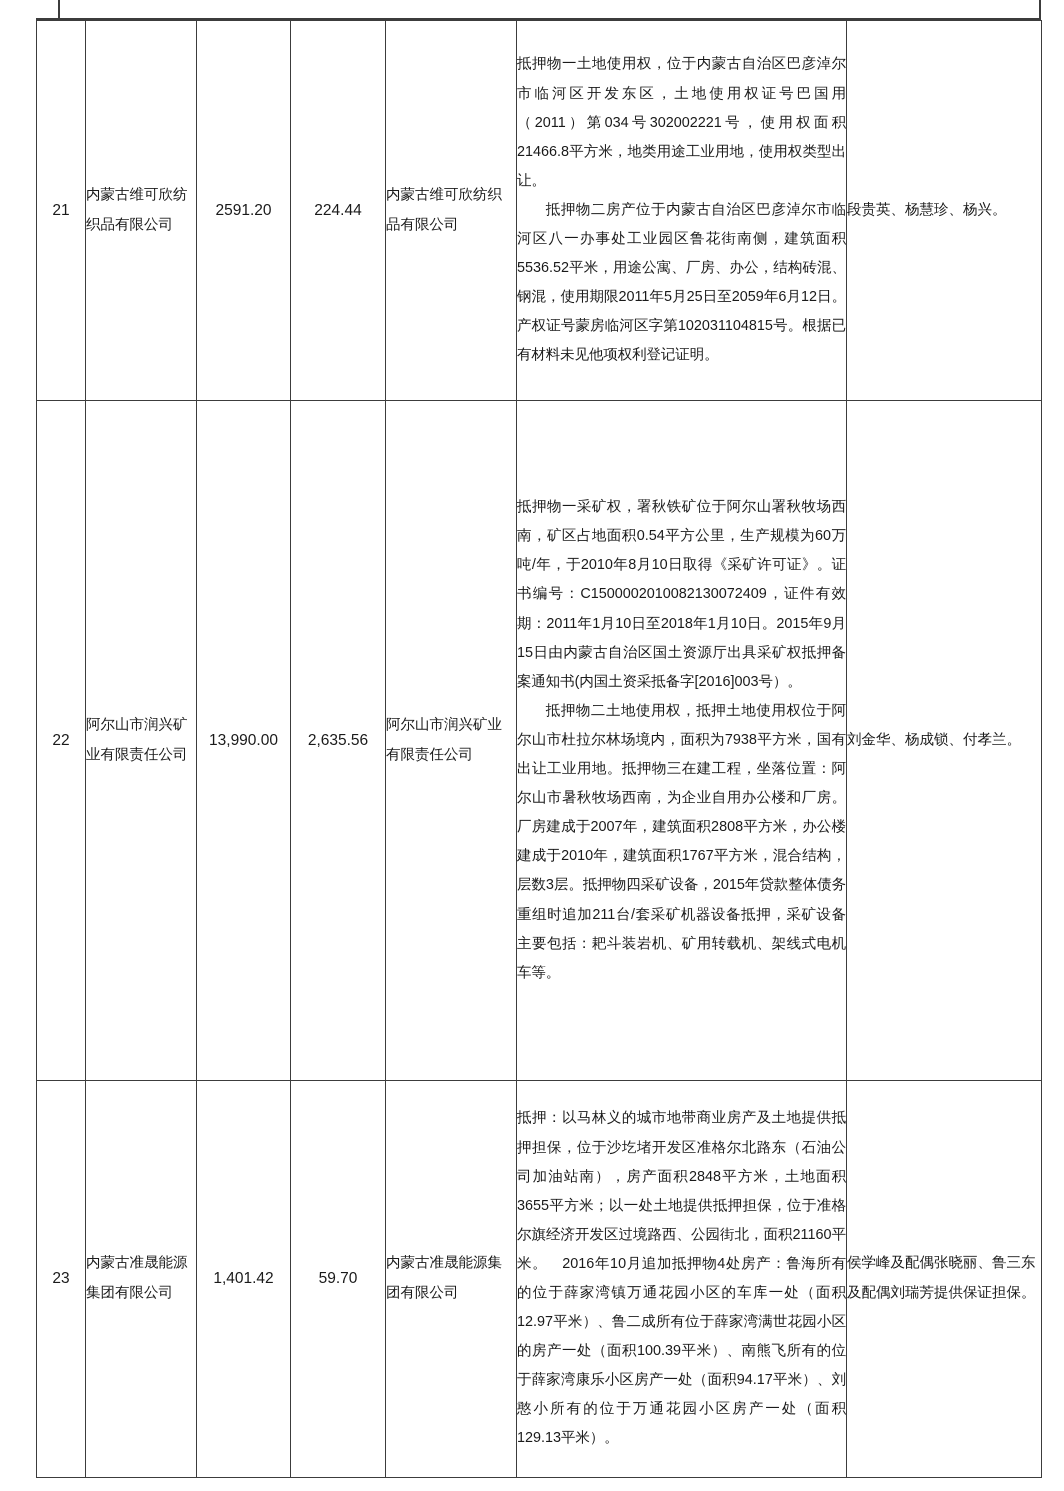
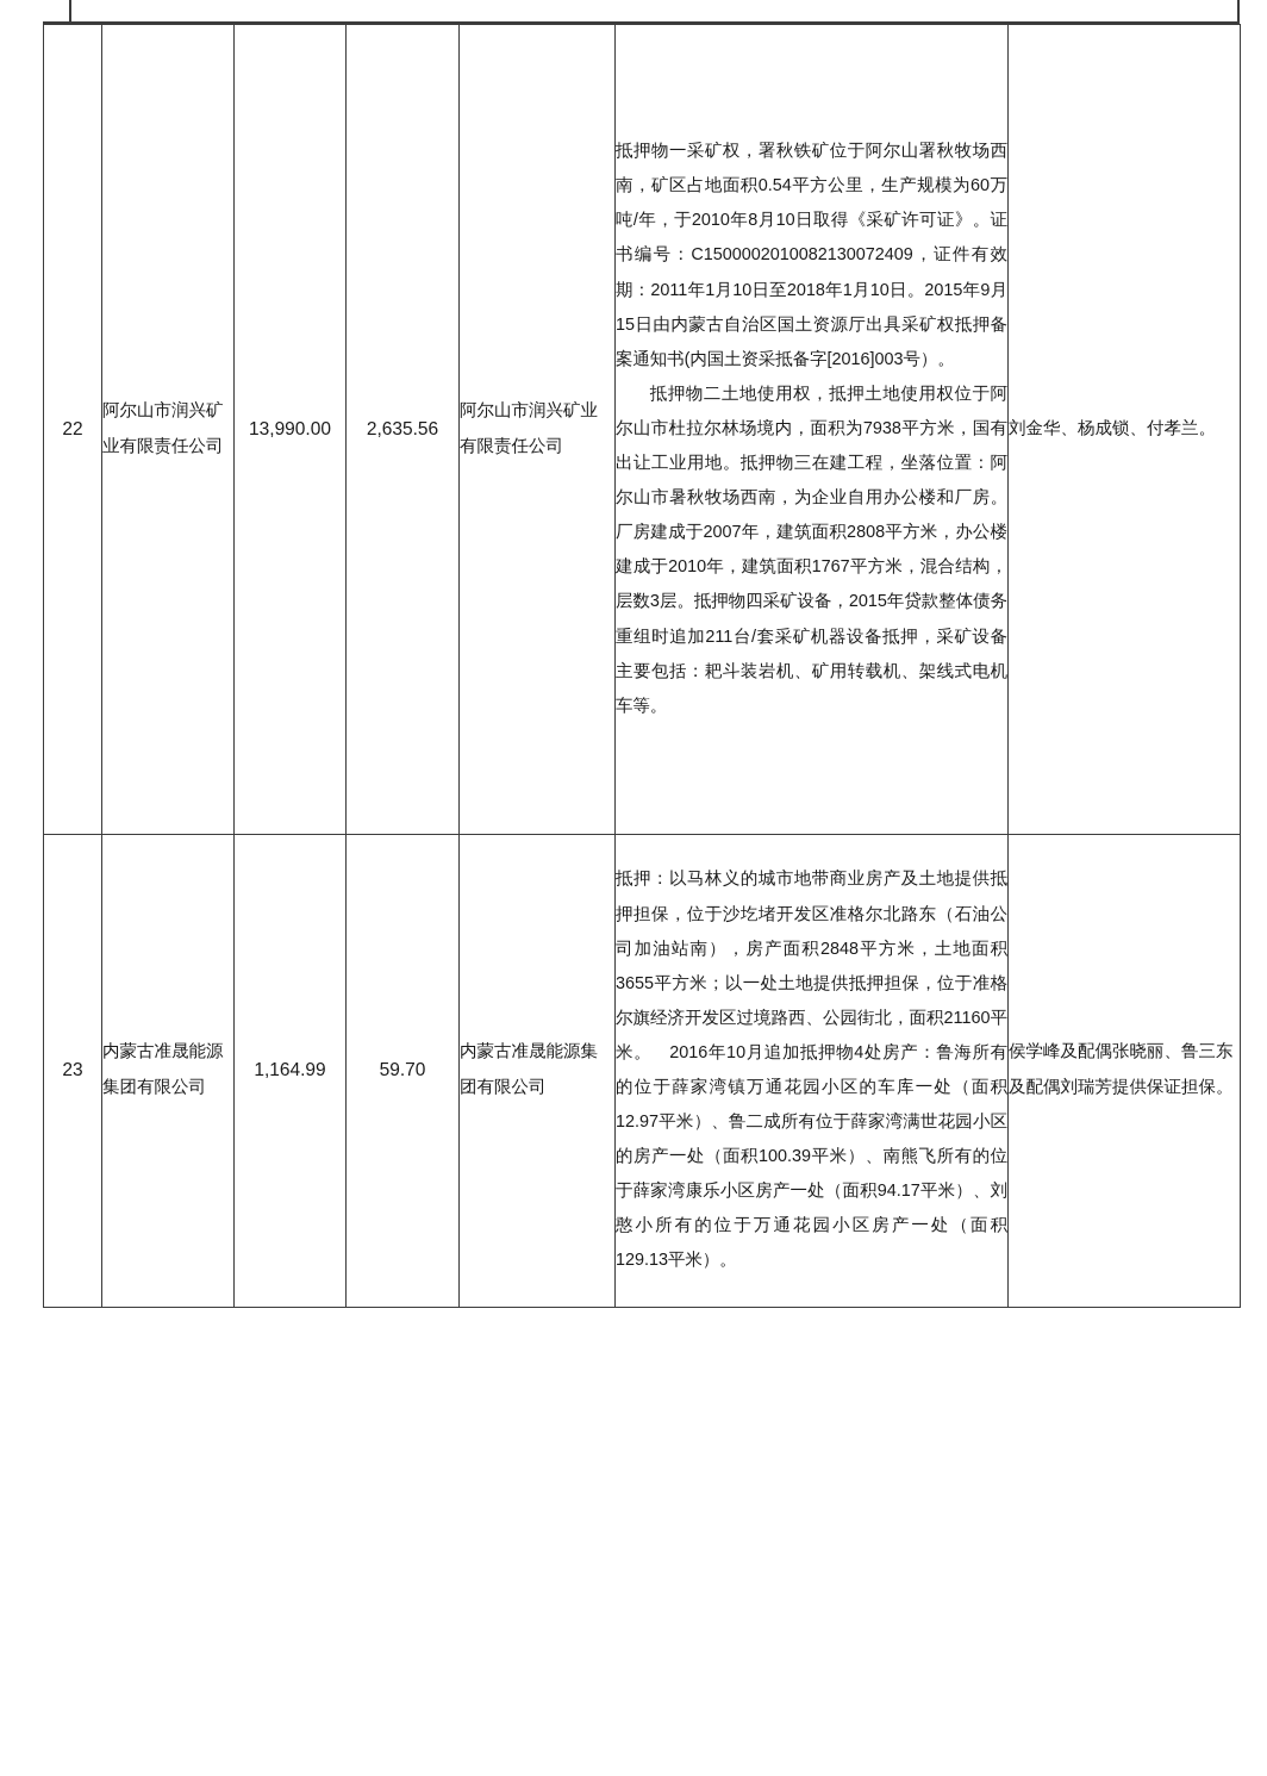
- 21	内蒙古维可欣纺织品有限公司	2591.20	224.44	内蒙古维可欣纺织品有限公司	抵押物一土地使用权，位于内蒙古自治区巴彦淖尔市临河区开发东区，土地使用权证号巴国用（2011）第034号302002221号，使用权面积21466.8平方米，地类用途工业用地，使用权类型出让。 抵押物二房产位于内蒙古自治区巴彦淖尔市临河区八一办事处工业园区鲁花街南侧，建筑面积5536.52平米，用途公寓、厂房、办公，结构砖混、钢混，使用期限2011年5月25日至2059年6月12日。产权证号蒙房临河区字第102031104815号。根据已有材料未见他项权利登记证明。	段贵英、杨慧珍、杨兴。
  22	阿尔山市润兴矿业有限责任公司	13,990.00	2,635.56	阿尔山市润兴矿业有限责任公司	抵押物一采矿权，署秋铁矿位于阿尔山署秋牧场西南，矿区占地面积0.54平方公里，生产规模为60万吨/年，于2010年8月10日取得《采矿许可证》。证书编号：C1500002010082130072409，证件有效期：2011年1月10日至2018年1月10日。2015年9月15日由内蒙古自治区国土资源厅出具采矿权抵押备案通知书(内国土资采抵备字[2016]003号）。 抵押物二土地使用权，抵押土地使用权位于阿尔山市杜拉尔林场境内，面积为7938平方米，国有出让工业用地。抵押物三在建工程，坐落位置：阿尔山市暑秋牧场西南，为企业自用办公楼和厂房。厂房建成于2007年，建筑面积2808平方米，办公楼建成于2010年，建筑面积1767平方米，混合结构，层数3层。抵押物四采矿设备，2015年贷款整体债务重组时追加211台/套采矿机器设备抵押，采矿设备主要包括：耙斗装岩机、矿用转载机、架线式电机车等。	刘金华、杨成锁、付孝兰。
- 23	内蒙古准晟能源集团有限公司	1,401.42	59.70	内蒙古准晟能源集团有限公司	抵押：以马林义的城市地带商业房产及土地提供抵押担保，位于沙圪堵开发区准格尔北路东（石油公司加油站南），房产面积2848平方米，土地面积3655平方米；以一处土地提供抵押担保，位于准格尔旗经济开发区过境路西、公园街北，面积21160平米。 2016年10月追加抵押物4处房产：鲁海所有的位于薛家湾镇万通花园小区的车库一处（面积12.97平米）、鲁二成所有位于薛家湾满世花园小区的房产一处（面积100.39平米）、南熊飞所有的位于薛家湾康乐小区房产一处（面积94.17平米）、刘憨小所有的位于万通花园小区房产一处（面积129.13平米）。	侯学峰及配偶张晓丽、鲁三东及配偶刘瑞芳提供保证担保。
+ 23	内蒙古准晟能源集团有限公司	1,164.99	59.70	内蒙古准晟能源集团有限公司	抵押：以马林义的城市地带商业房产及土地提供抵押担保，位于沙圪堵开发区准格尔北路东（石油公司加油站南），房产面积2848平方米，土地面积3655平方米；以一处土地提供抵押担保，位于准格尔旗经济开发区过境路西、公园街北，面积21160平米。 2016年10月追加抵押物4处房产：鲁海所有的位于薛家湾镇万通花园小区的车库一处（面积12.97平米）、鲁二成所有位于薛家湾满世花园小区的房产一处（面积100.39平米）、南熊飞所有的位于薛家湾康乐小区房产一处（面积94.17平米）、刘憨小所有的位于万通花园小区房产一处（面积129.13平米）。	侯学峰及配偶张晓丽、鲁三东及配偶刘瑞芳提供保证担保。
